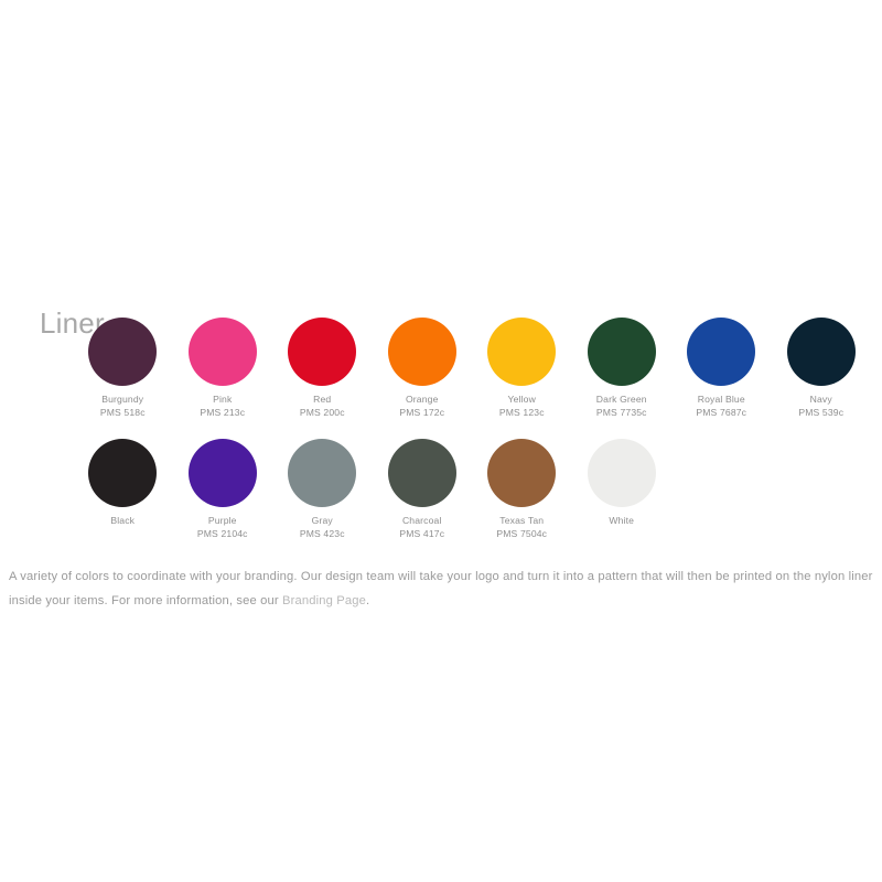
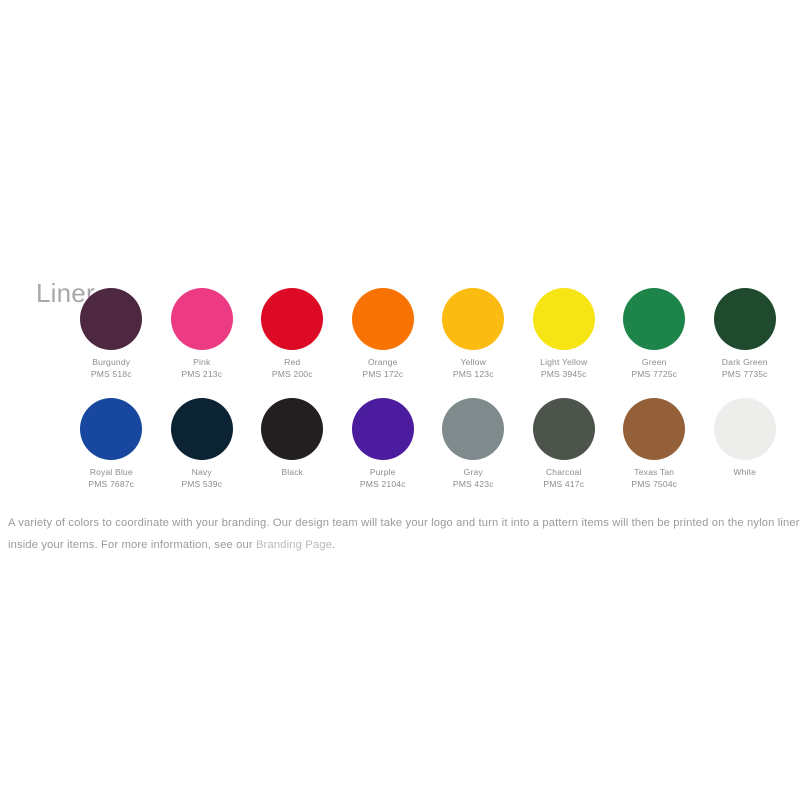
  Liner
  Burgundy
  PMS 518c
  Pink
  PMS 213c
  Red
  PMS 200c
  Orange
  PMS 172c
  Yellow
  PMS 123c
+ Light Yellow
+ PMS 3945c
+ Green
+ PMS 7725c
  Dark Green
  PMS 7735c
  Royal Blue
  PMS 7687c
  Navy
  PMS 539c
  Black
  Purple
  PMS 2104c
  Gray
  PMS 423c
  Charcoal
  PMS 417c
  Texas Tan
  PMS 7504c
  White
- A variety of colors to coordinate with your branding. Our design team will take your logo and turn it into a pattern that will then be printed on the nylon liner
+ A variety of colors to coordinate with your branding. Our design team will take your logo and turn it into a pattern items will then be printed on the nylon liner
  inside your items. For more information, see our Branding Page.
